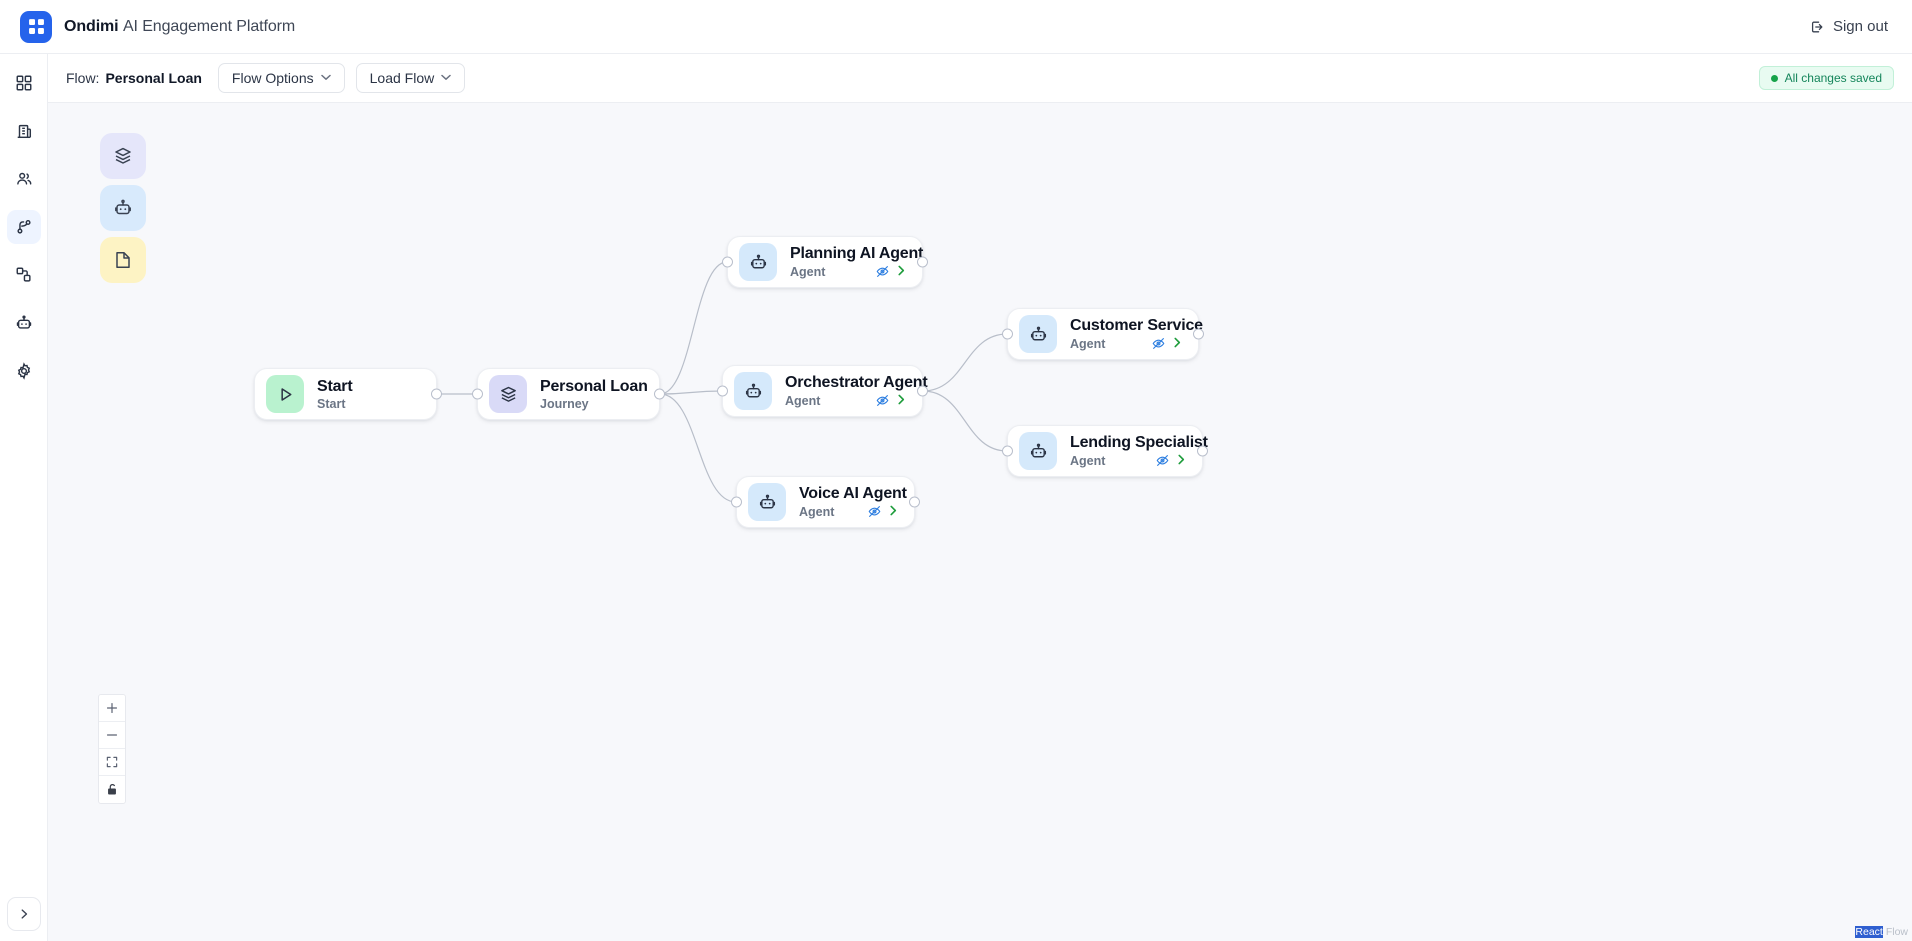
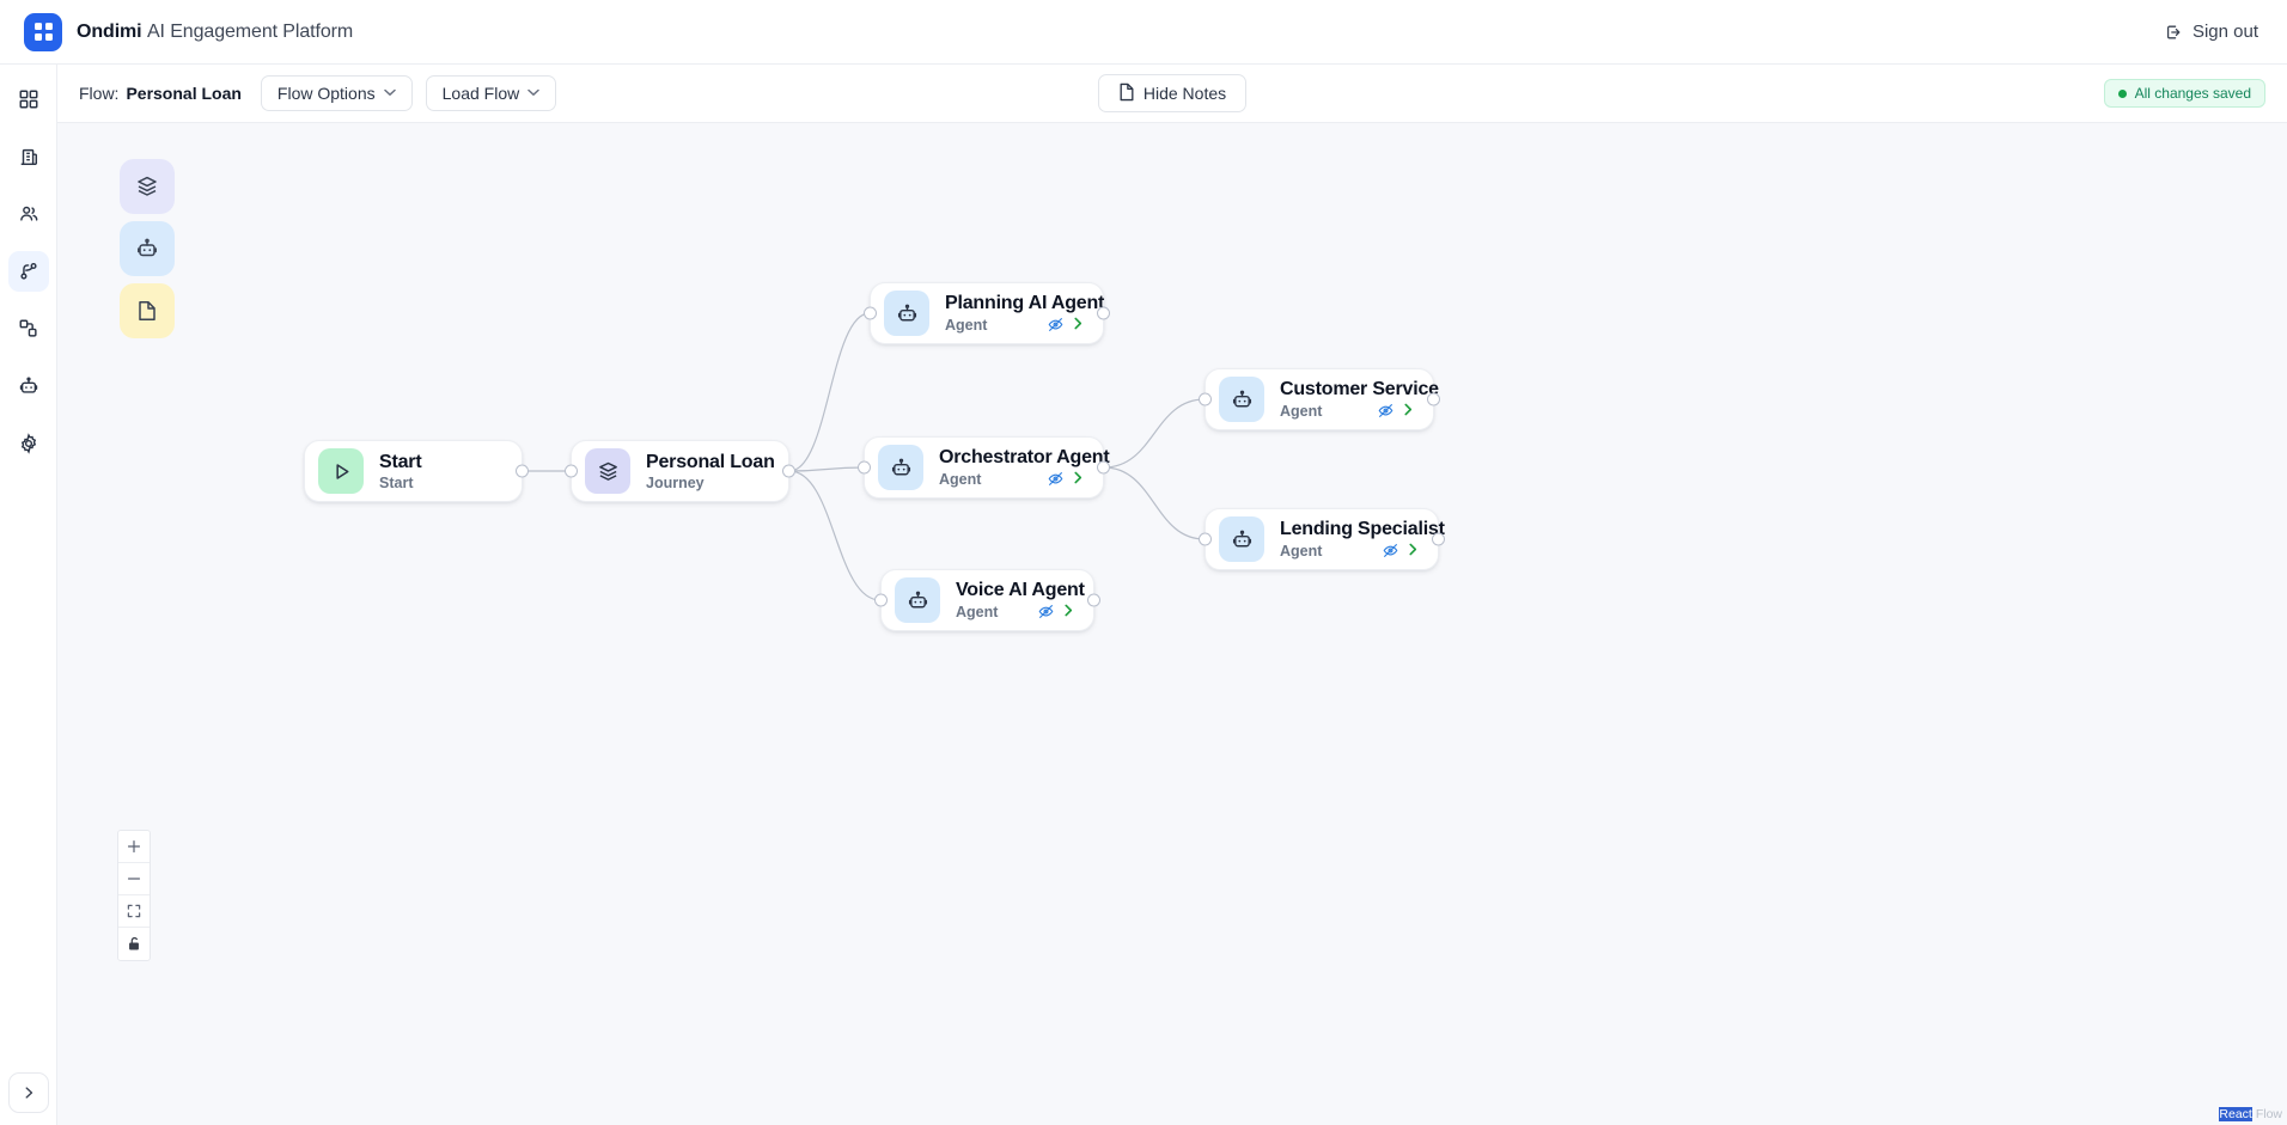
  Ondimi AI Engagement Platform
  Sign out
  Flow:
  Personal Loan
  Flow Options
  Load Flow
+ Hide Notes
  All changes saved
  Start
  Start
  Personal Loan
  Journey
  Planning AI Agent
  Agent
  Orchestrator Agent
  Agent
  Voice AI Agent
  Agent
  Customer Service
  Agent
  Lending Specialist
  Agent
  React
  Flow
